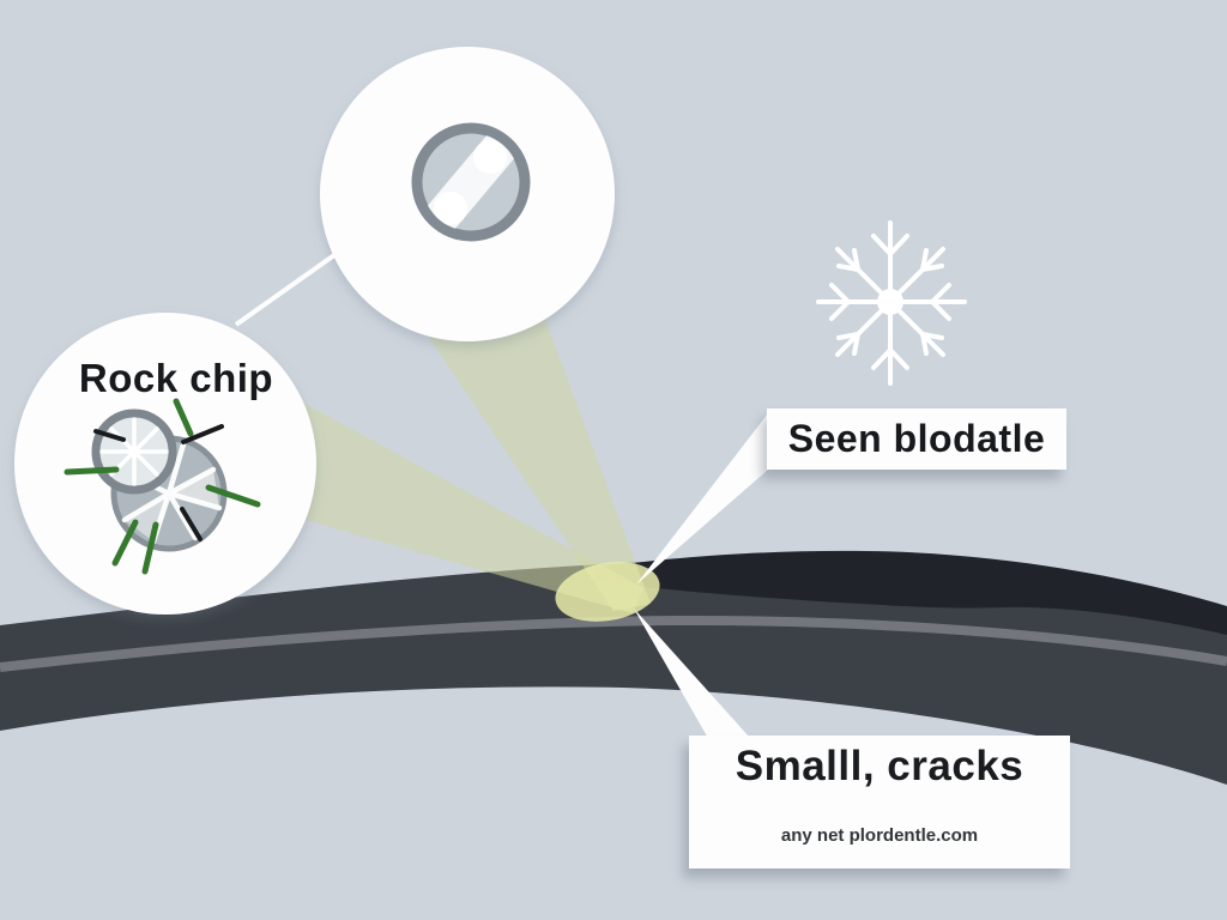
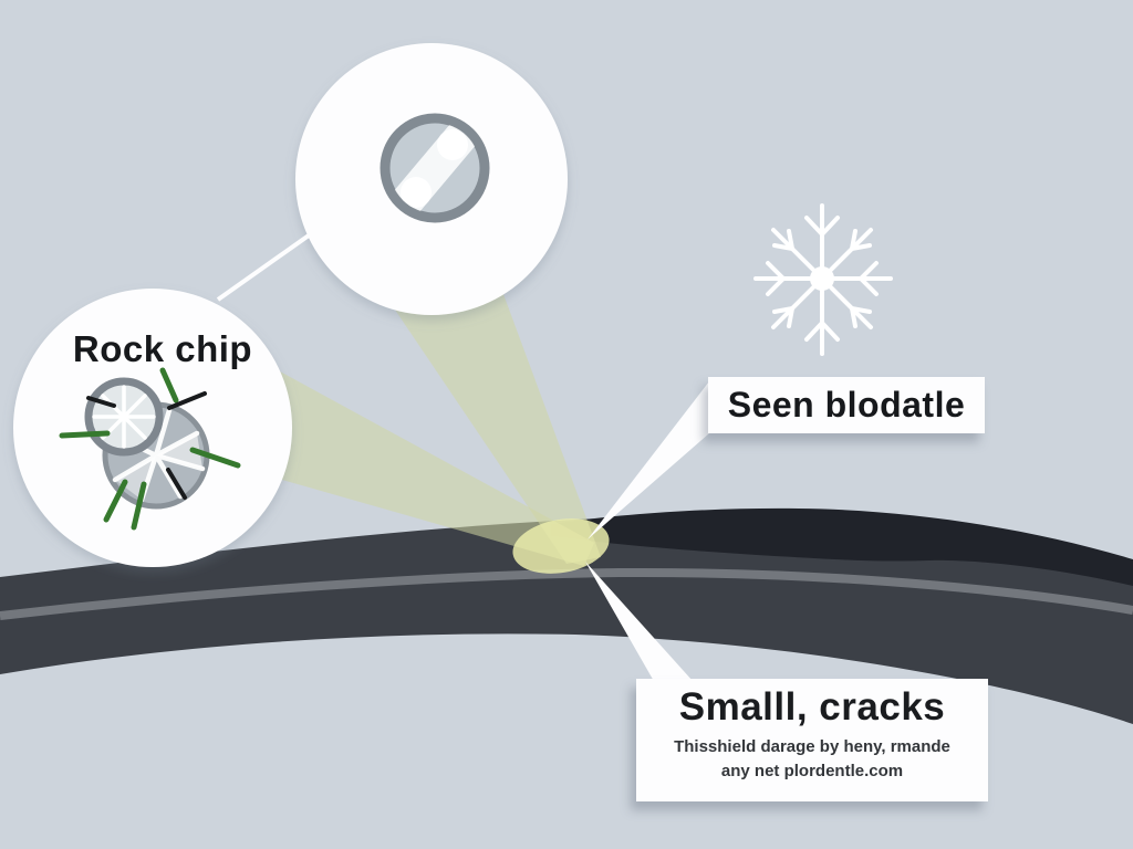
  Rock chip
  Seen blodatle
  Smalll, cracks
+ Thisshield darage by heny, rmande
  any net plordentle.com
